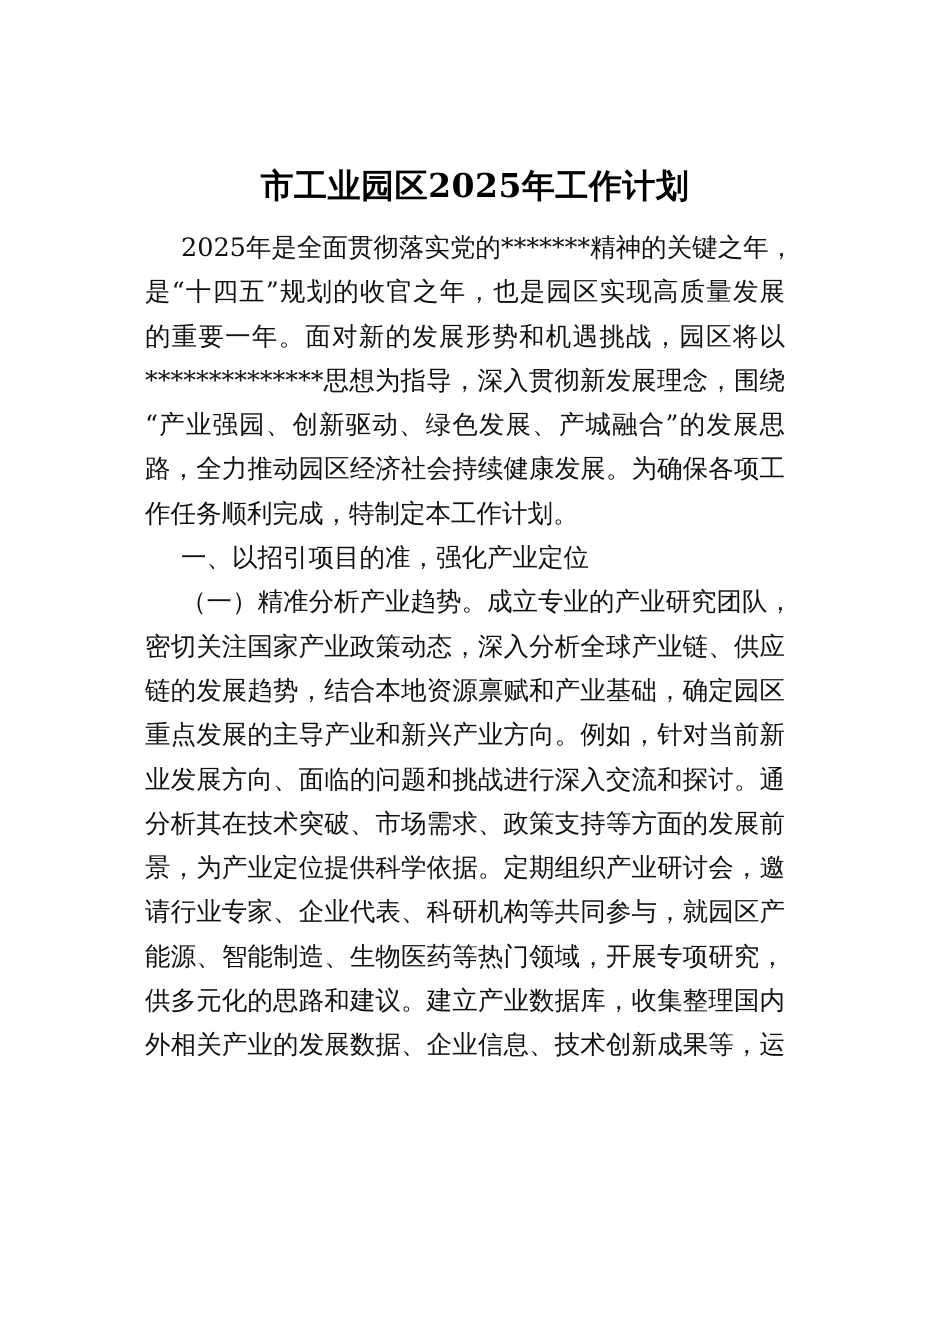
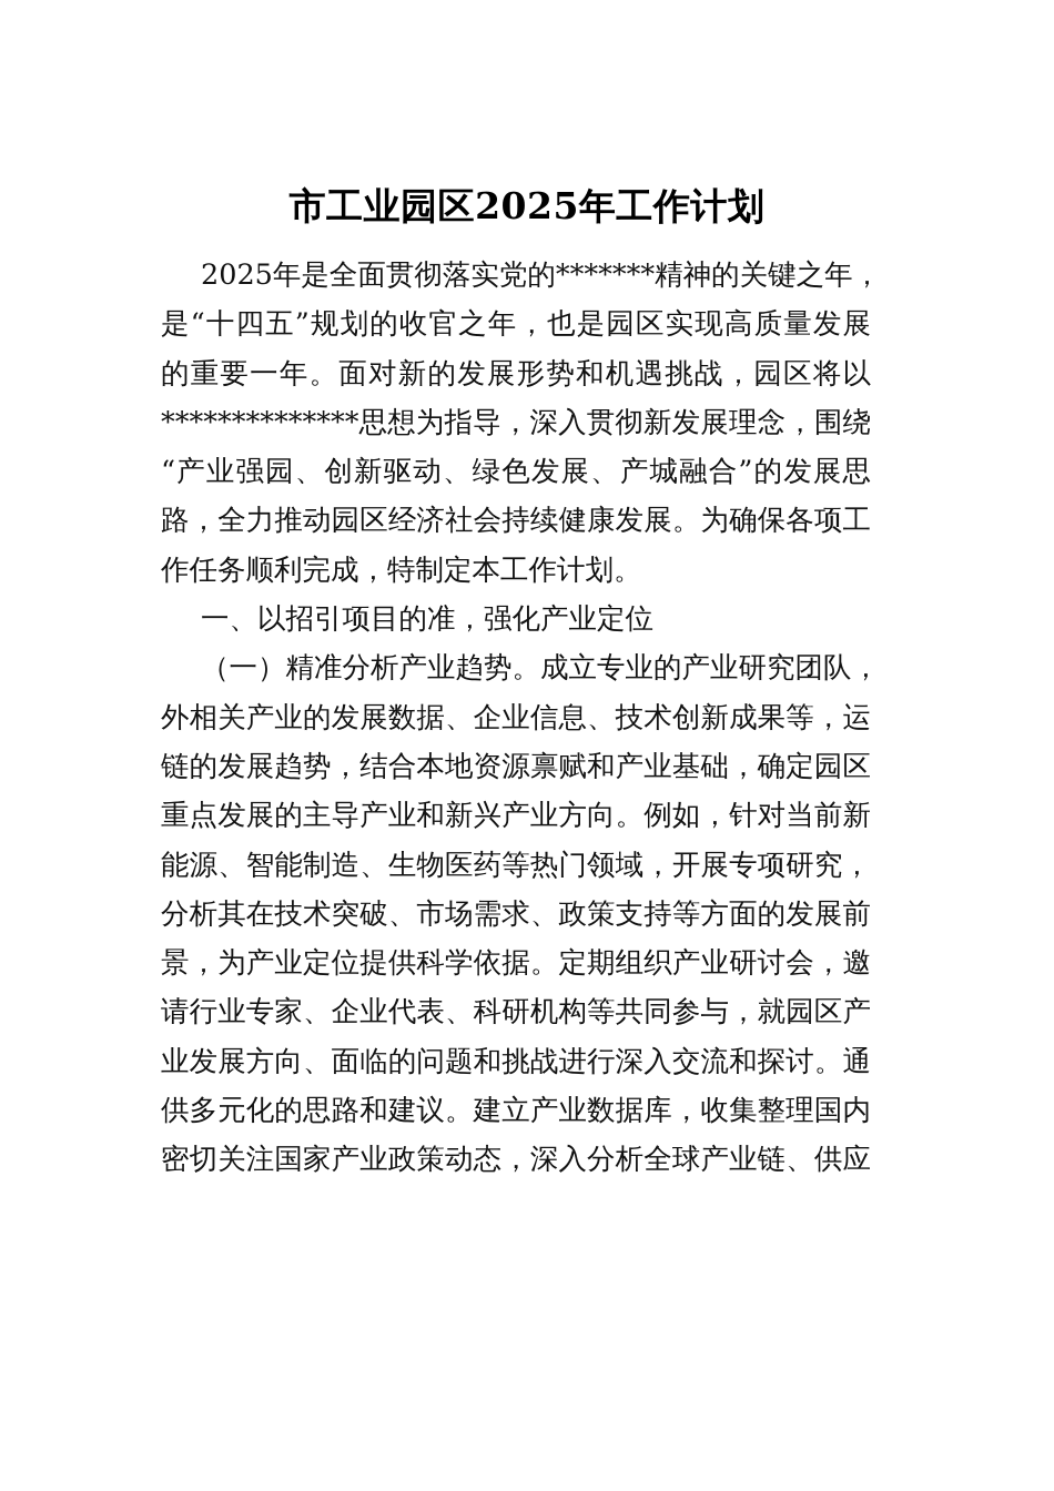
  市工业园区2025年工作计划
  2025年是全面贯彻落实党的*******精神的关键之年，
  是“十四五”规划的收官之年，也是园区实现高质量发展
  的重要一年。面对新的发展形势和机遇挑战，园区将以
  **************思想为指导，深入贯彻新发展理念，围绕
  “产业强园、创新驱动、绿色发展、产城融合”的发展思
  路，全力推动园区经济社会持续健康发展。为确保各项工
  作任务顺利完成，特制定本工作计划。
  一、以招引项目的准，强化产业定位
  （一）精准分析产业趋势。成立专业的产业研究团队，
- 密切关注国家产业政策动态，深入分析全球产业链、供应
+ 外相关产业的发展数据、企业信息、技术创新成果等，运
  链的发展趋势，结合本地资源禀赋和产业基础，确定园区
  重点发展的主导产业和新兴产业方向。例如，针对当前新
- 业发展方向、面临的问题和挑战进行深入交流和探讨。通
+ 能源、智能制造、生物医药等热门领域，开展专项研究，
  分析其在技术突破、市场需求、政策支持等方面的发展前
  景，为产业定位提供科学依据。定期组织产业研讨会，邀
  请行业专家、企业代表、科研机构等共同参与，就园区产
- 能源、智能制造、生物医药等热门领域，开展专项研究，
+ 业发展方向、面临的问题和挑战进行深入交流和探讨。通
  供多元化的思路和建议。建立产业数据库，收集整理国内
- 外相关产业的发展数据、企业信息、技术创新成果等，运
+ 密切关注国家产业政策动态，深入分析全球产业链、供应
